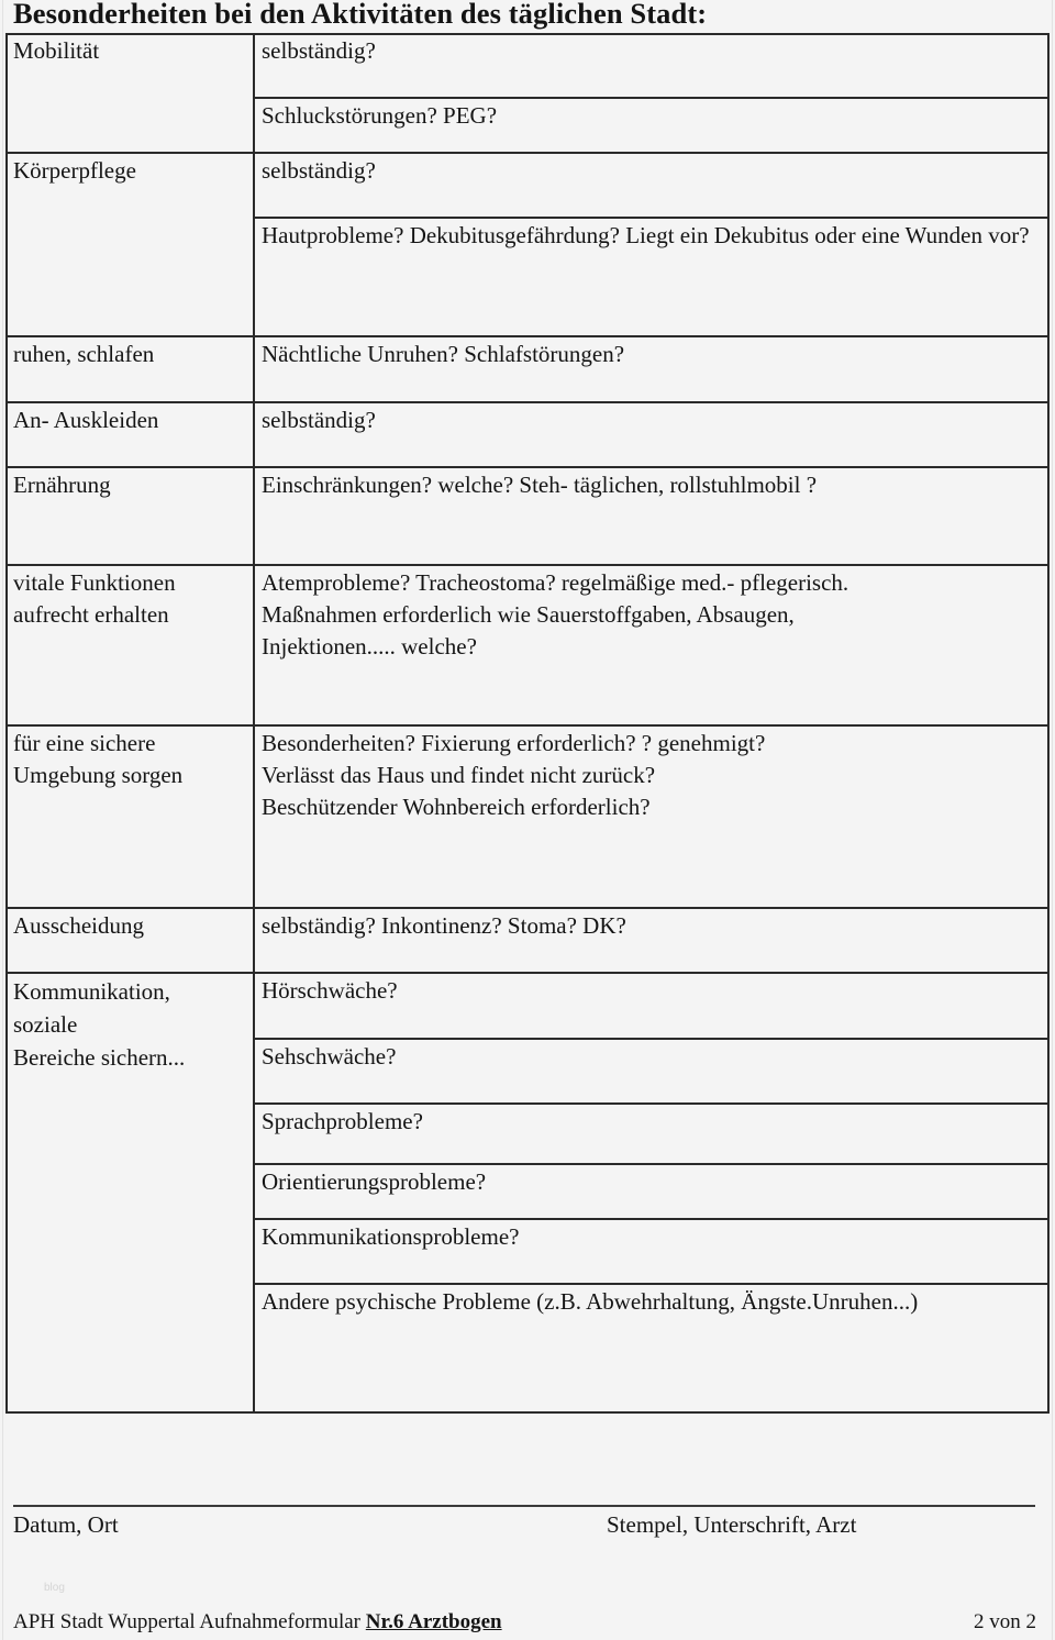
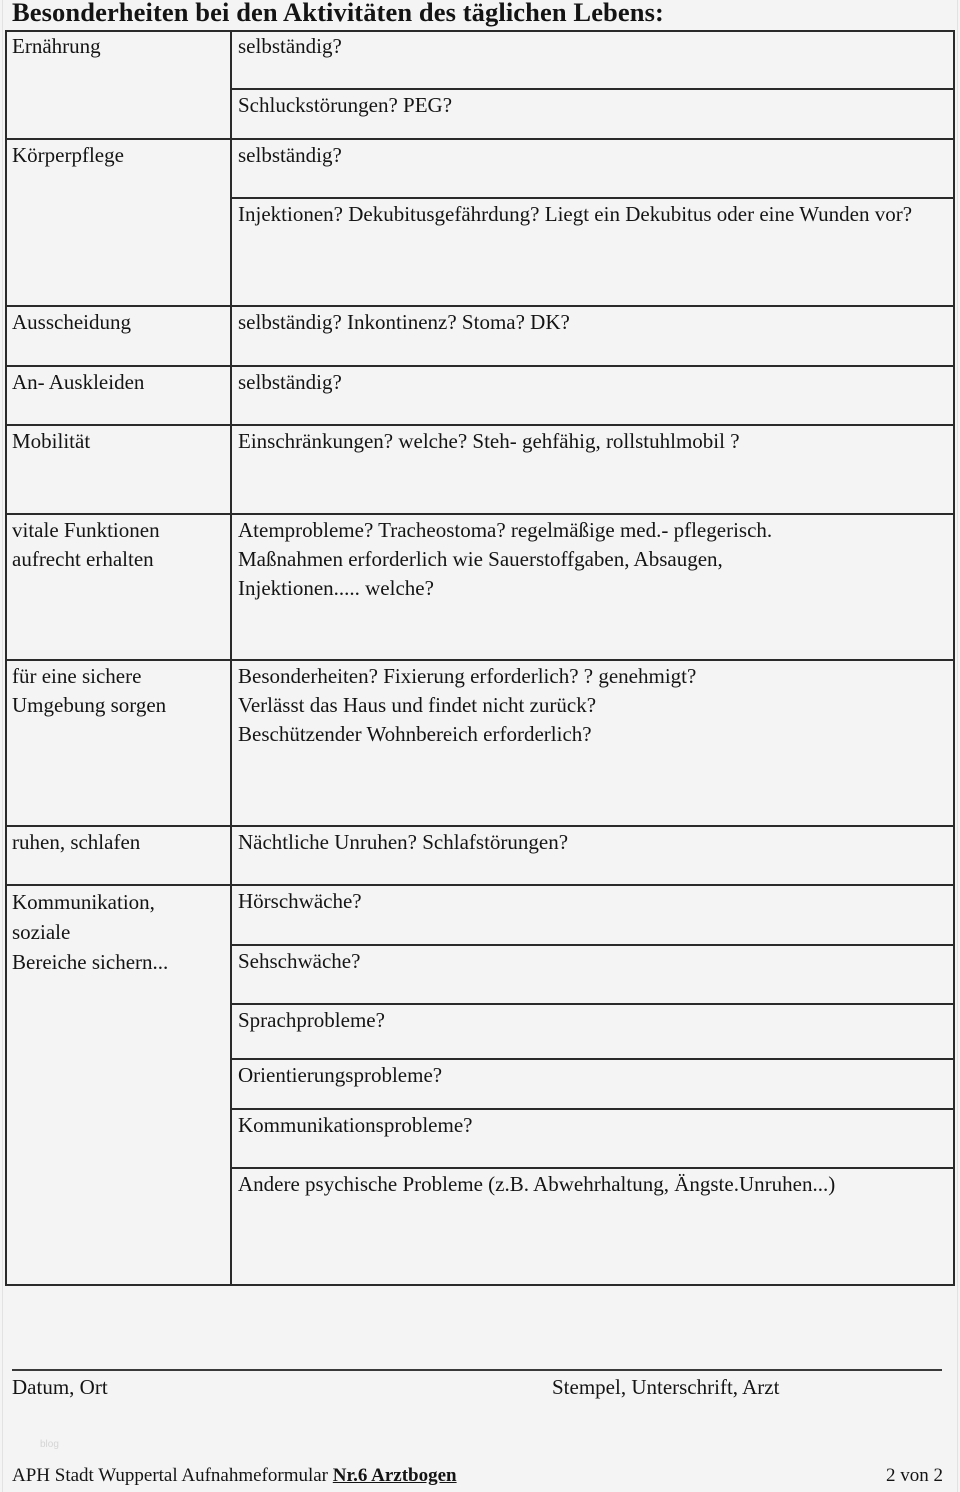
- Besonderheiten bei den Aktivitäten des täglichen Stadt:
+ Besonderheiten bei den Aktivitäten des täglichen Lebens:
- Mobilität
+ Ernährung
  selbständig?
  Schluckstörungen? PEG?
  Körperpflege
  selbständig?
- Hautprobleme? Dekubitusgefährdung? Liegt ein Dekubitus oder eine Wunden vor?
+ Injektionen? Dekubitusgefährdung? Liegt ein Dekubitus oder eine Wunden vor?
- ruhen, schlafen
+ Ausscheidung
- Nächtliche Unruhen? Schlafstörungen?
+ selbständig? Inkontinenz? Stoma? DK?
  An- Auskleiden
  selbständig?
- Ernährung
+ Mobilität
- Einschränkungen? welche? Steh- täglichen, rollstuhlmobil ?
+ Einschränkungen? welche? Steh- gehfähig, rollstuhlmobil ?
  vitale Funktionen
  aufrecht erhalten
  Atemprobleme? Tracheostoma? regelmäßige med.- pflegerisch.
  Maßnahmen erforderlich wie Sauerstoffgaben, Absaugen,
  Injektionen..... welche?
  für eine sichere
  Umgebung sorgen
  Besonderheiten? Fixierung erforderlich? ? genehmigt?
  Verlässt das Haus und findet nicht zurück?
  Beschützender Wohnbereich erforderlich?
- Ausscheidung
+ ruhen, schlafen
- selbständig? Inkontinenz? Stoma? DK?
+ Nächtliche Unruhen? Schlafstörungen?
  Kommunikation,
  soziale
  Bereiche sichern...
  Hörschwäche?
  Sehschwäche?
  Sprachprobleme?
  Orientierungsprobleme?
  Kommunikationsprobleme?
  Andere psychische Probleme (z.B. Abwehrhaltung, Ängste.Unruhen...)
  Datum, Ort
  Stempel, Unterschrift, Arzt
  blog
  APH Stadt Wuppertal Aufnahmeformular Nr.6 Arztbogen
  2 von 2
